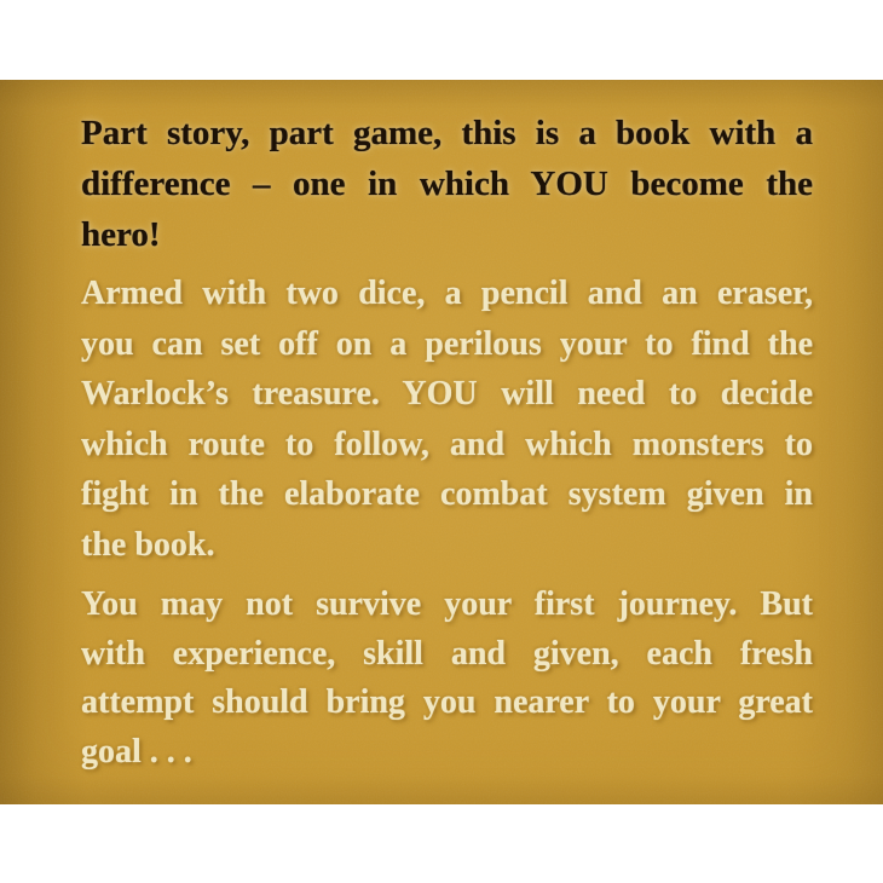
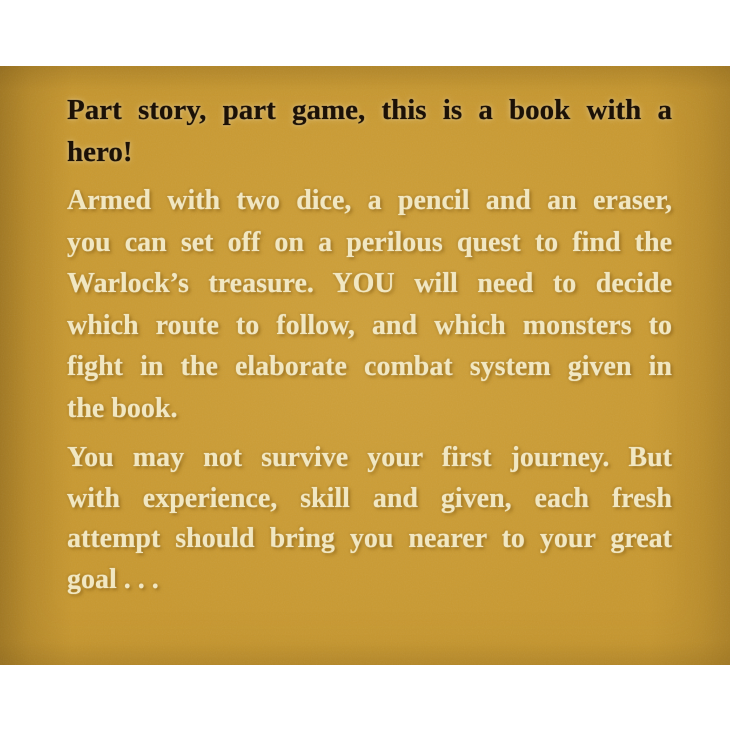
  Part story, part game, this is a book with a
- difference – one in which YOU become the
  hero!
  Armed with two dice, a pencil and an eraser,
- you can set off on a perilous your to find the
+ you can set off on a perilous quest to find the
  Warlock’s treasure. YOU will need to decide
  which route to follow, and which monsters to
  fight in the elaborate combat system given in
  the book.
  You may not survive your first journey. But
  with experience, skill and given, each fresh
  attempt should bring you nearer to your great
  goal . . .
